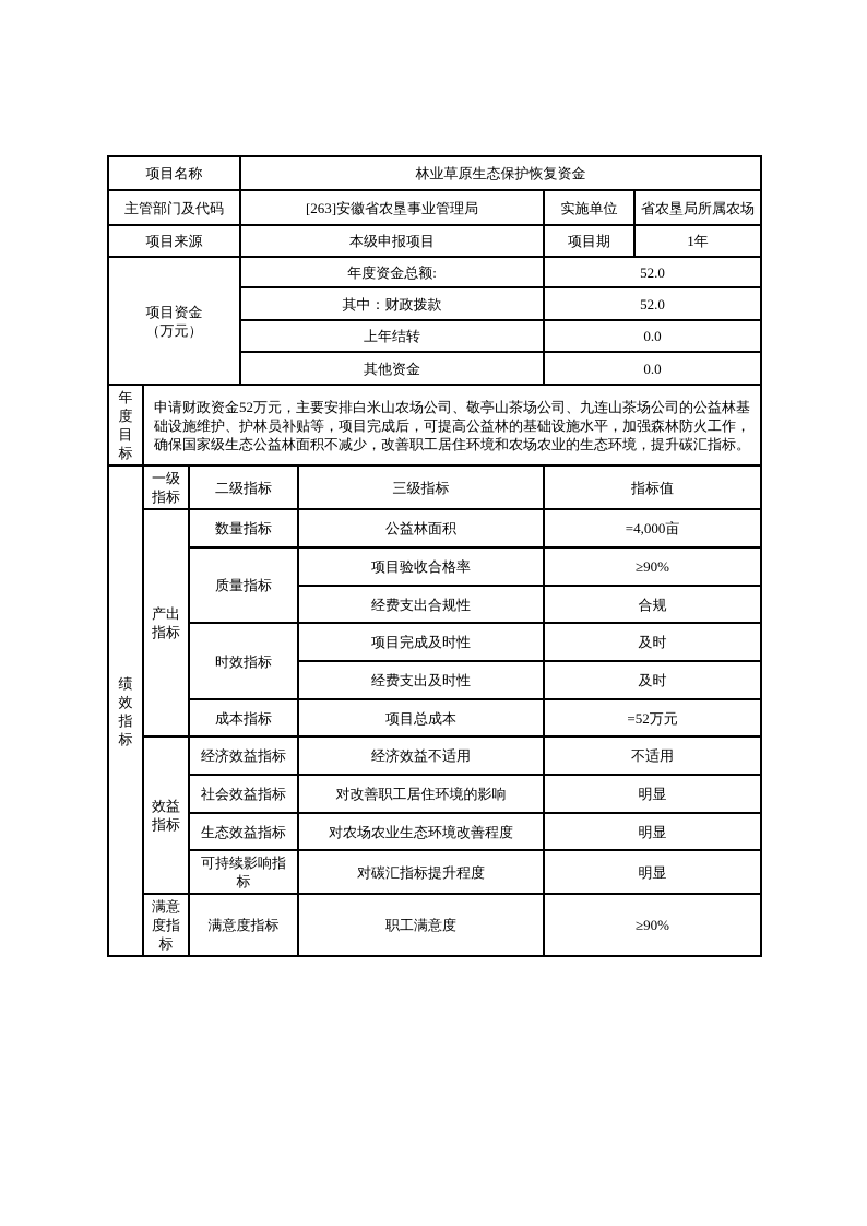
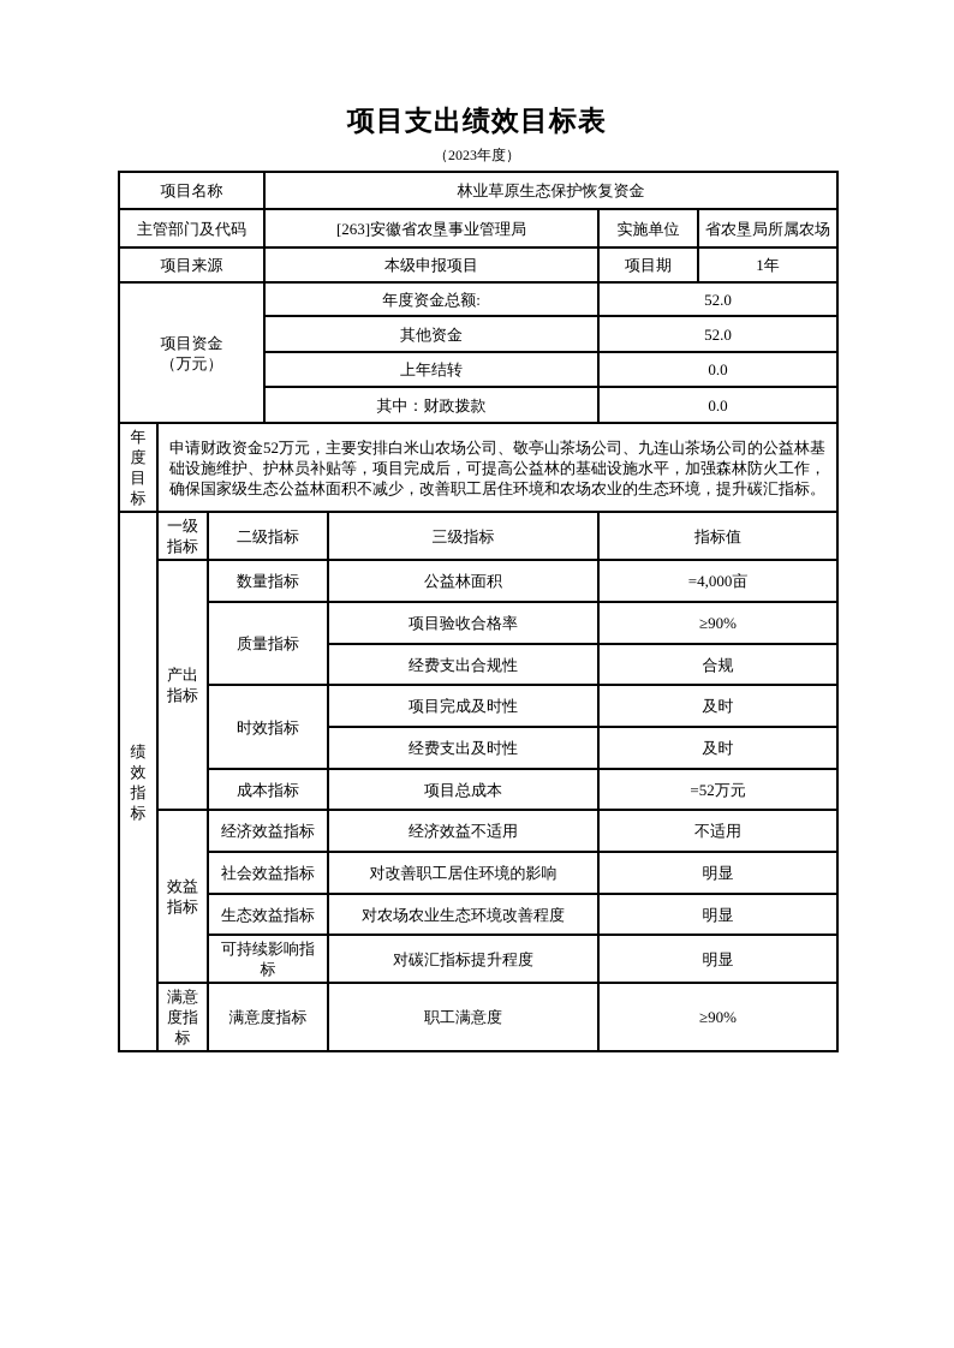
+ 项目支出绩效目标表
+ （2023年度）
  项目名称	林业草原生态保护恢复资金
  主管部门及代码	[263]安徽省农垦事业管理局	实施单位	省农垦局所属农场
  项目来源	本级申报项目	项目期	1年
  项目资金 （万元）	年度资金总额:	52.0
- 其中：财政拨款	52.0
+ 其他资金	52.0
  上年结转	0.0
- 其他资金	0.0
+ 其中：财政拨款	0.0
  年度 目标	申请财政资金52万元，主要安排白米山农场公司、敬亭山茶场公司、九连山茶场公司的公益林基础设施维护、护林员补贴等，项目完成后，可提高公益林的基础设施水平，加强森林防火工作，确保国家级生态公益林面积不减少，改善职工居住环境和农场农业的生态环境，提升碳汇指标。
  绩 效 指 标	一级 指标	二级指标	三级指标	指标值
  产出 指标	数量指标	公益林面积	=4,000亩
  质量指标	项目验收合格率	≥90%
  经费支出合规性	合规
  时效指标	项目完成及时性	及时
  经费支出及时性	及时
  成本指标	项目总成本	=52万元
  效益 指标	经济效益指标	经济效益不适用	不适用
  社会效益指标	对改善职工居住环境的影响	明显
  生态效益指标	对农场农业生态环境改善程度	明显
  可持续影响指标	对碳汇指标提升程度	明显
  满意 度指 标	满意度指标	职工满意度	≥90%
